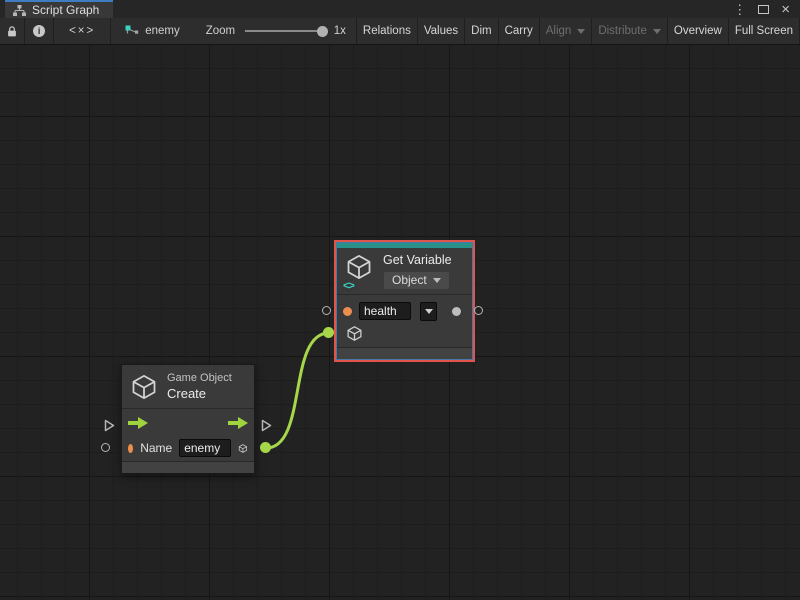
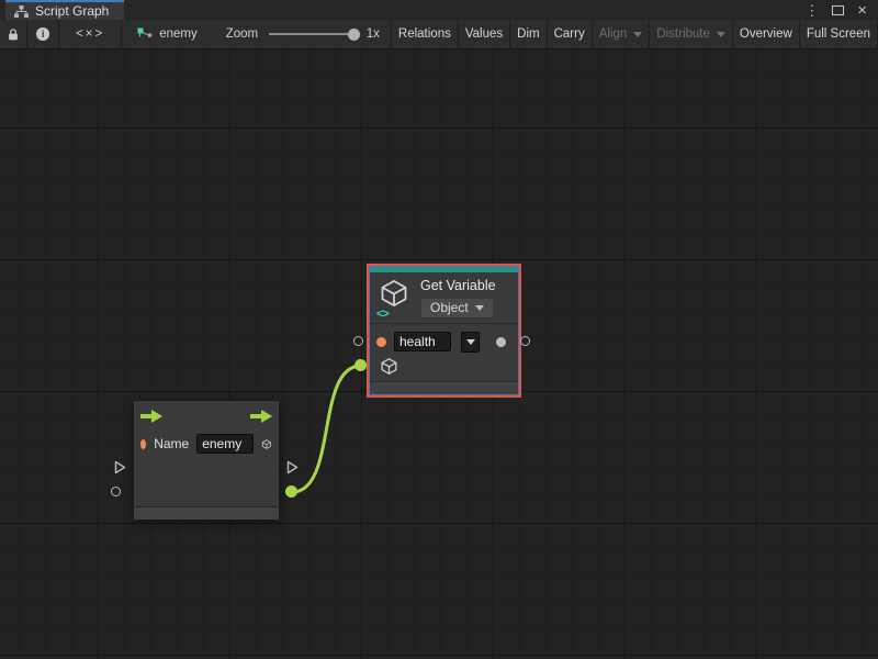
  Script Graph
  ⋮
  ×
  i
  <×>
  enemy
  Zoom
  1x
  Relations
  Values
  Dim
  Carry
  Align
  Distribute
  Overview
  Full Screen
- Game Object
- Create
  Name
  enemy
  <>
  Get Variable
  Object
  health
